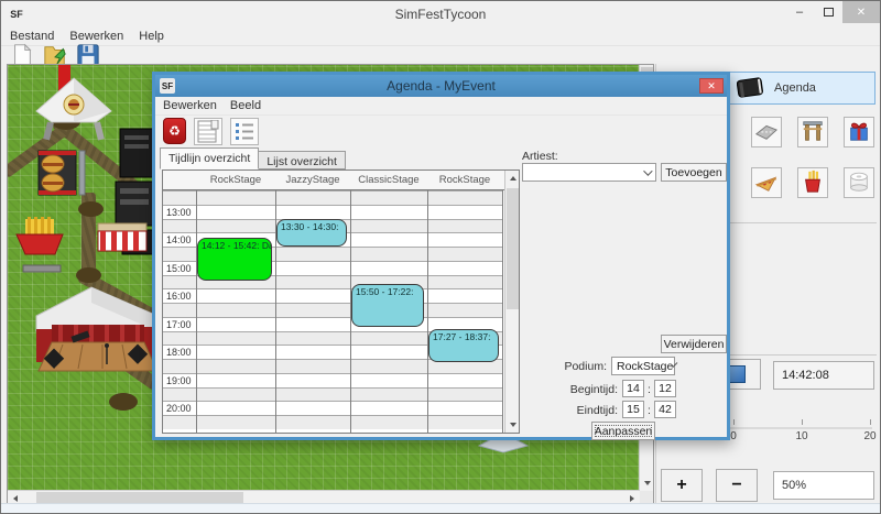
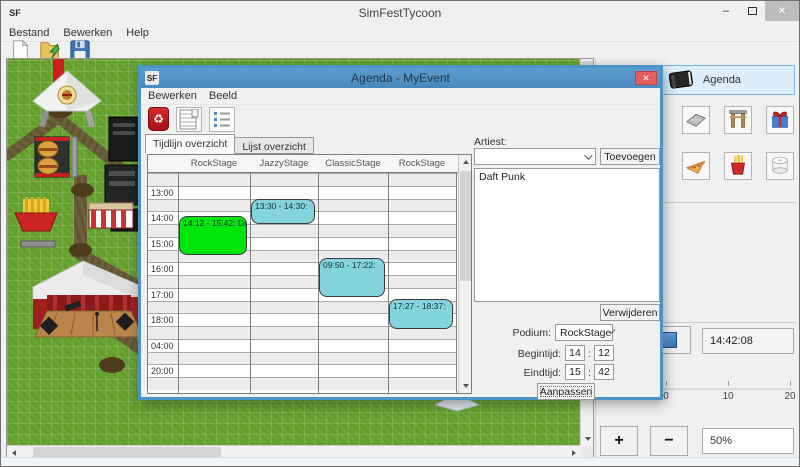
  SF
  SimFestTycoon
  –
  ✕
  Bestand
  Bewerken
  Help
  Agenda
  14:42:08
  0
  10
  20
  +
  −
  50%
  SF
  Agenda - MyEvent
  ✕
  Bewerken
  Beeld
  ♻
  Tijdlijn overzicht
  Lijst overzicht
  13:00
  14:00
  15:00
  16:00
  17:00
  18:00
- 19:00
+ 04:00
  20:00
  RockStage
  JazzyStage
  ClassicStage
  RockStage
  14:12 - 15:42: Da
  13:30 - 14:30:
- 15:50 - 17:22:
+ 09:50 - 17:22:
  17:27 - 18:37:
  Artiest:
  Toevoegen
+ Daft Punk
  Verwijderen
  Podium:
  RockStage
  Begintijd:
  14
  :
  12
  Eindtijd:
  15
  :
  42
  Aanpassen
